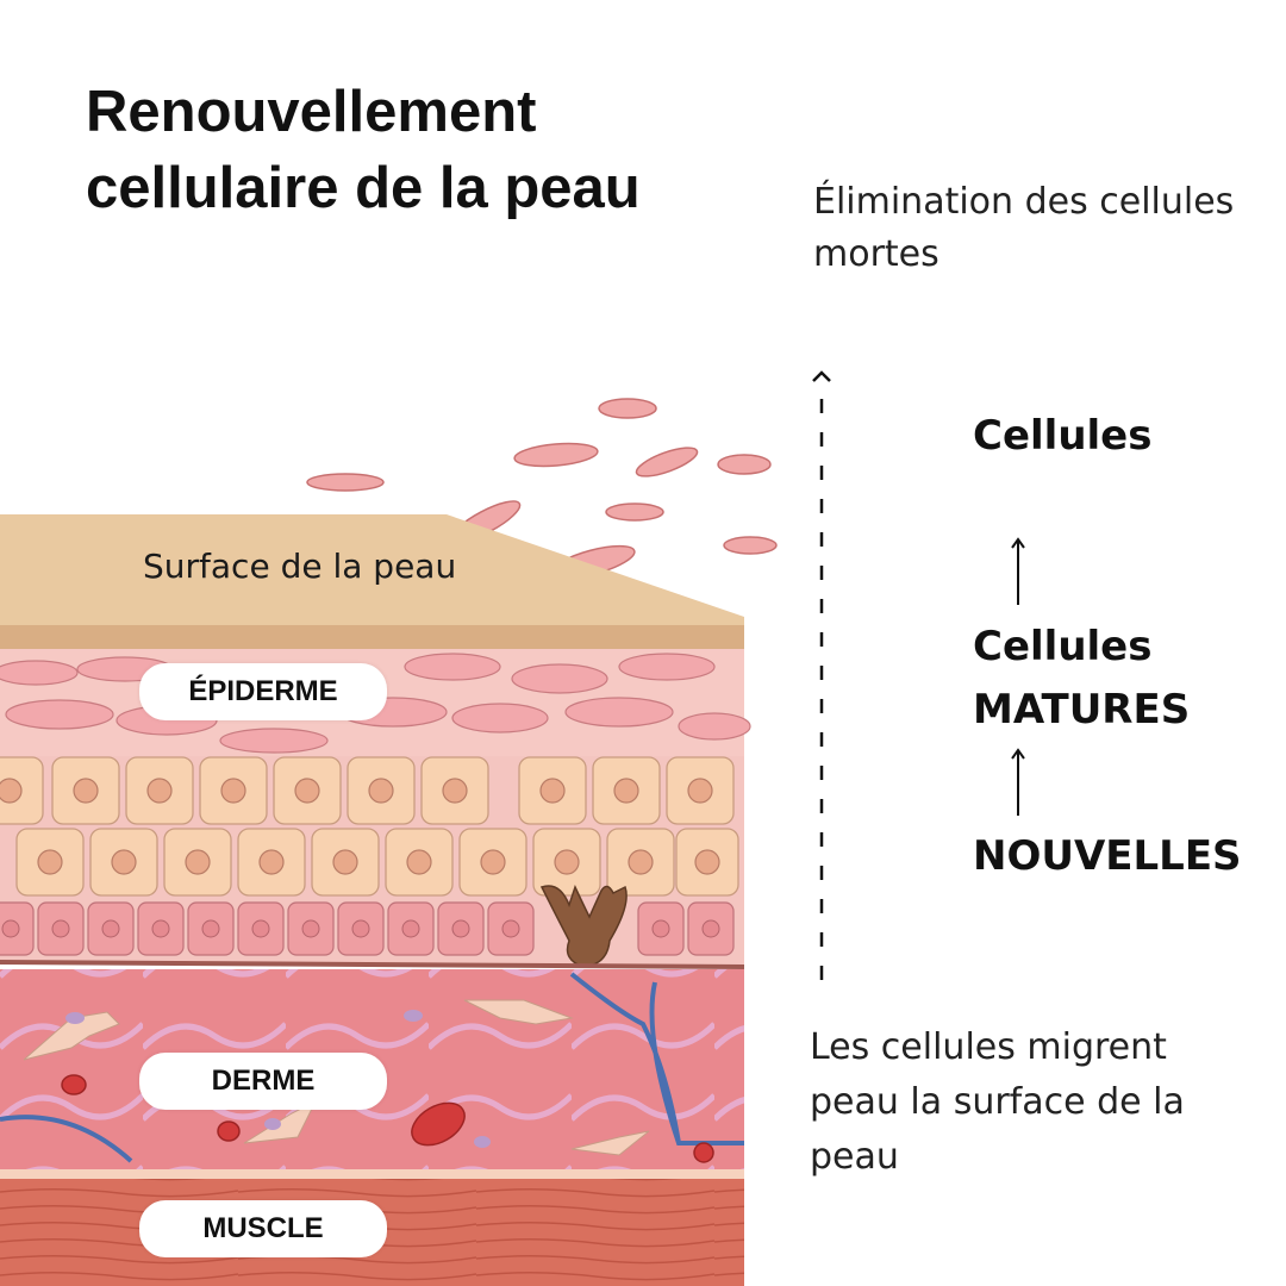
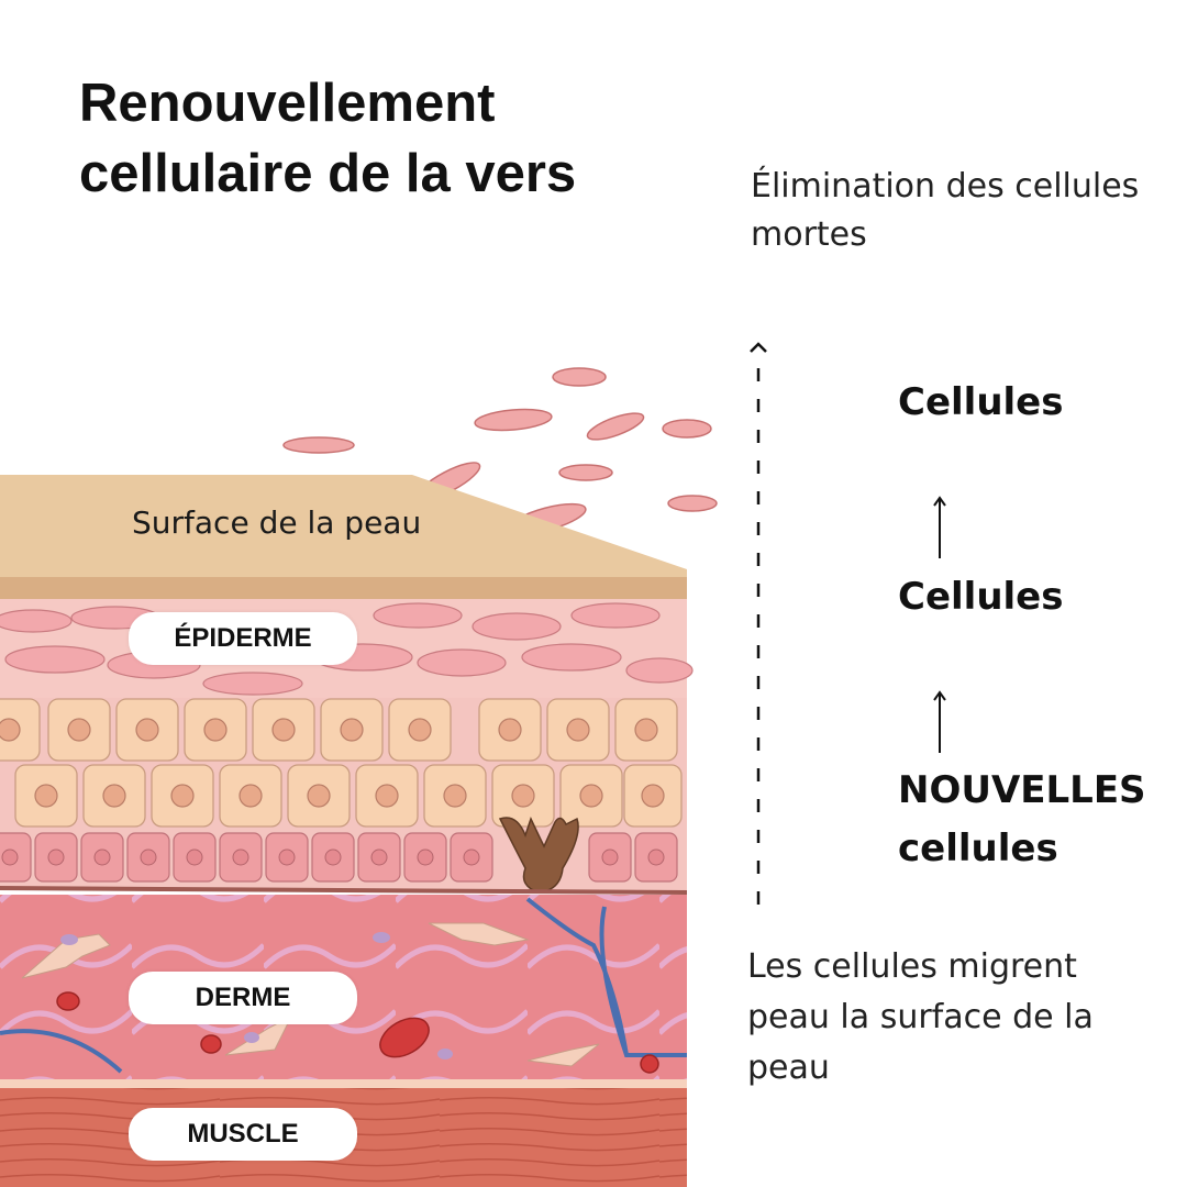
- Renouvellement cellulaire de la peau
+ Renouvellement cellulaire de la vers
  Élimination des cellules mortes
  Surface de la peau
  ÉPIDERME
  DERME
  MUSCLE
  Cellules
  Cellules
- MATURES
  NOUVELLES
+ cellules
  Les cellules migrent peau la surface de la peau
